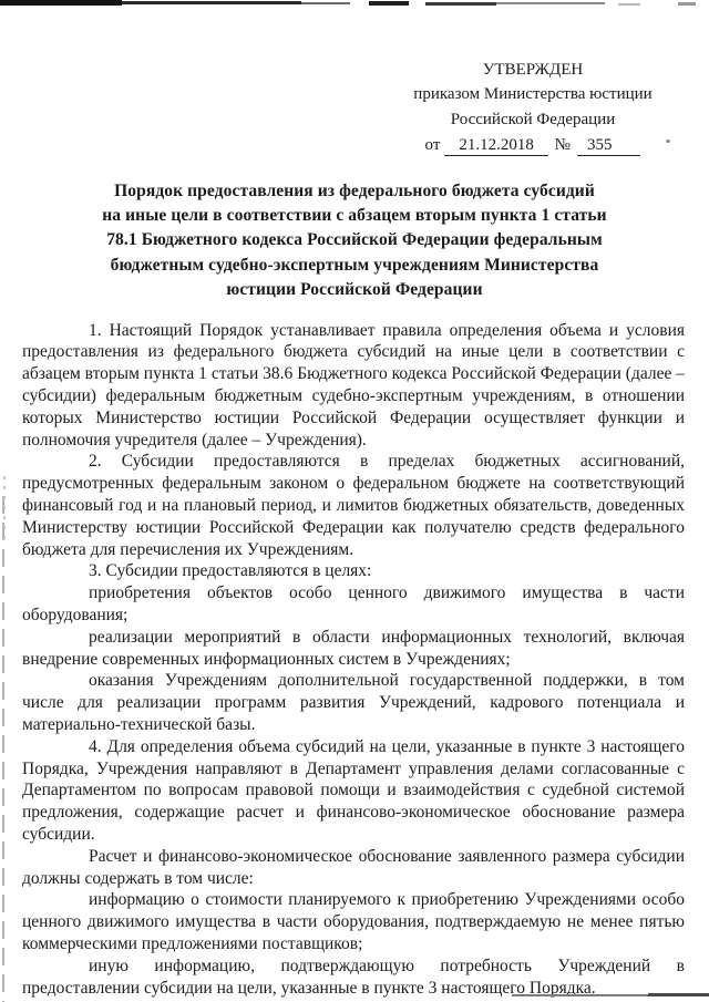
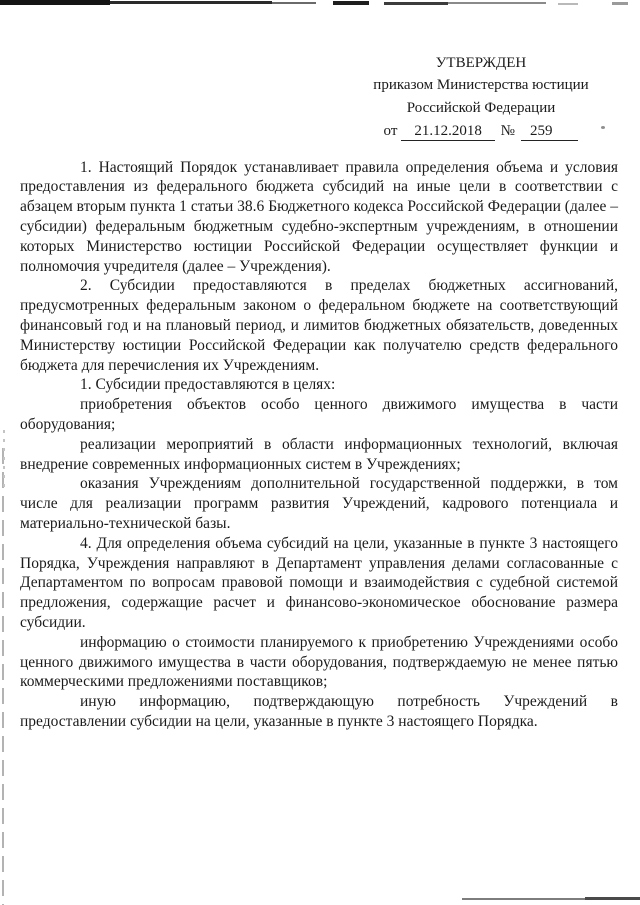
  УТВЕРЖДЕН
  приказом Министерства юстиции
  Российской Федерации
- от 21.12.2018 № 355
+ от 21.12.2018 № 259
- Порядок предоставления из федерального бюджета субсидий
- на иные цели в соответствии с абзацем вторым пункта 1 статьи
- 78.1 Бюджетного кодекса Российской Федерации федеральным
- бюджетным судебно-экспертным учреждениям Министерства
- юстиции Российской Федерации
  1. Настоящий Порядок устанавливает правила определения объема и условия предоставления из федерального бюджета субсидий на иные цели в соответствии с абзацем вторым пункта 1 статьи 38.6 Бюджетного кодекса Российской Федерации (далее – субсидии) федеральным бюджетным судебно-экспертным учреждениям, в отношении которых Министерство юстиции Российской Федерации осуществляет функции и полномочия учредителя (далее – Учреждения).
  2. Субсидии предоставляются в пределах бюджетных ассигнований, предусмотренных федеральным законом о федеральном бюджете на соответствующий финансовый год и на плановый период, и лимитов бюджетных обязательств, доведенных Министерству юстиции Российской Федерации как получателю средств федерального бюджета для перечисления их Учреждениям.
- 3. Субсидии предоставляются в целях:
+ 1. Субсидии предоставляются в целях:
  приобретения объектов особо ценного движимого имущества в части оборудования;
  реализации мероприятий в области информационных технологий, включая внедрение современных информационных систем в Учреждениях;
  оказания Учреждениям дополнительной государственной поддержки, в том числе для реализации программ развития Учреждений, кадрового потенциала и материально-технической базы.
  4. Для определения объема субсидий на цели, указанные в пункте 3 настоящего Порядка, Учреждения направляют в Департамент управления делами согласованные с Департаментом по вопросам правовой помощи и взаимодействия с судебной системой предложения, содержащие расчет и финансово-экономическое обоснование размера субсидии.
- Расчет и финансово-экономическое обоснование заявленного размера субсидии должны содержать в том числе:
  информацию о стоимости планируемого к приобретению Учреждениями особо ценного движимого имущества в части оборудования, подтверждаемую не менее пятью коммерческими предложениями поставщиков;
  иную информацию, подтверждающую потребность Учреждений в предоставлении субсидии на цели, указанные в пункте 3 настоящего Порядка.
